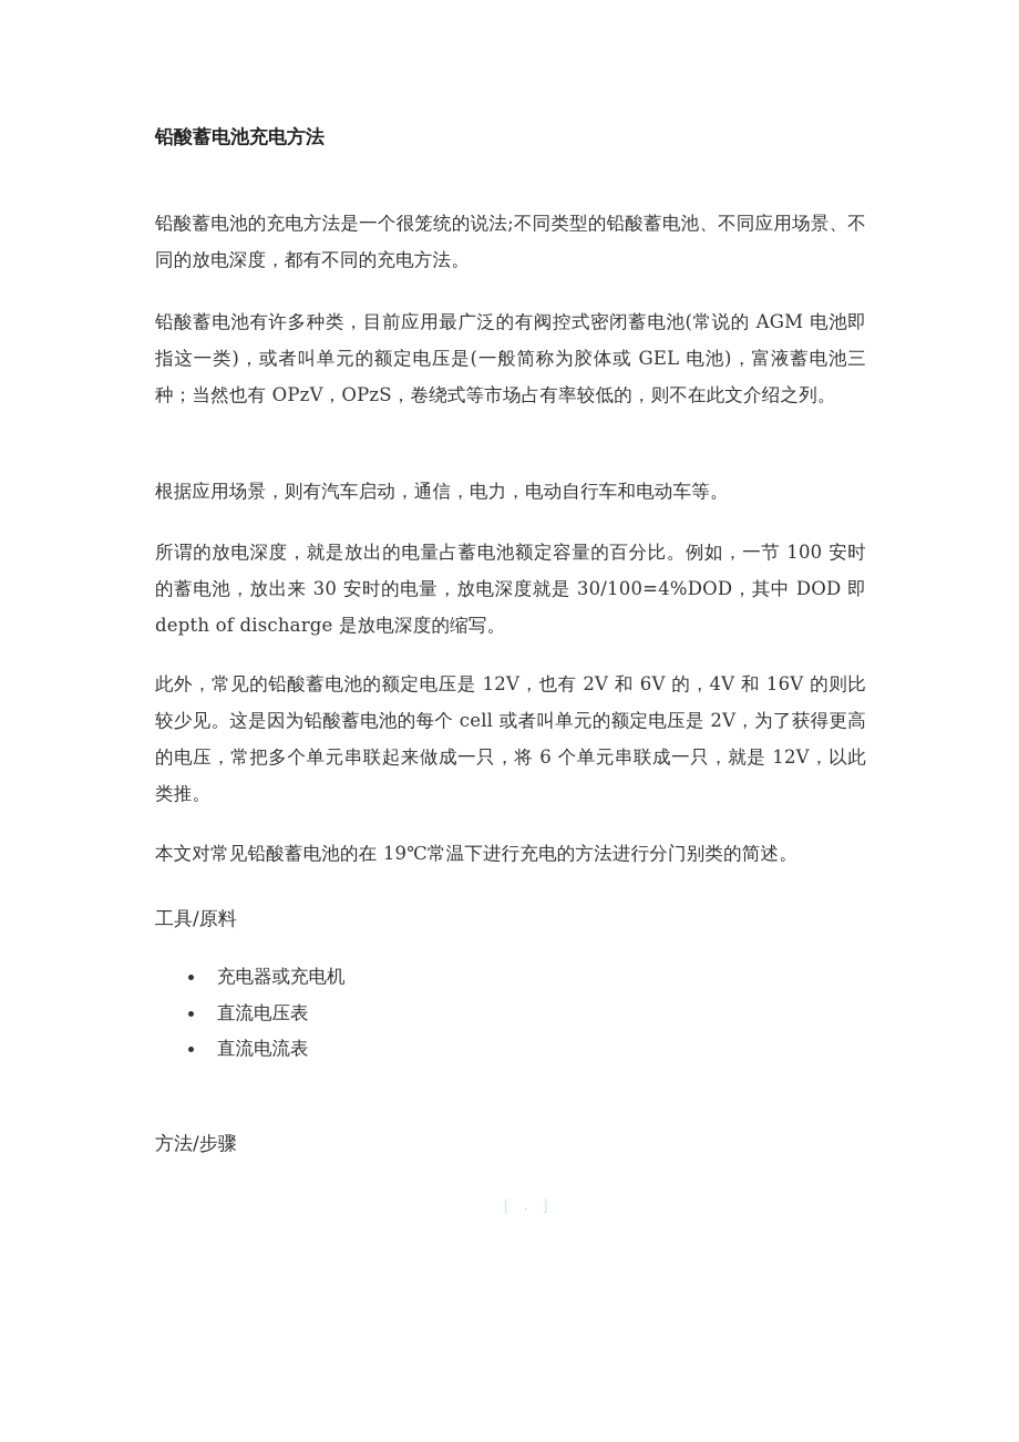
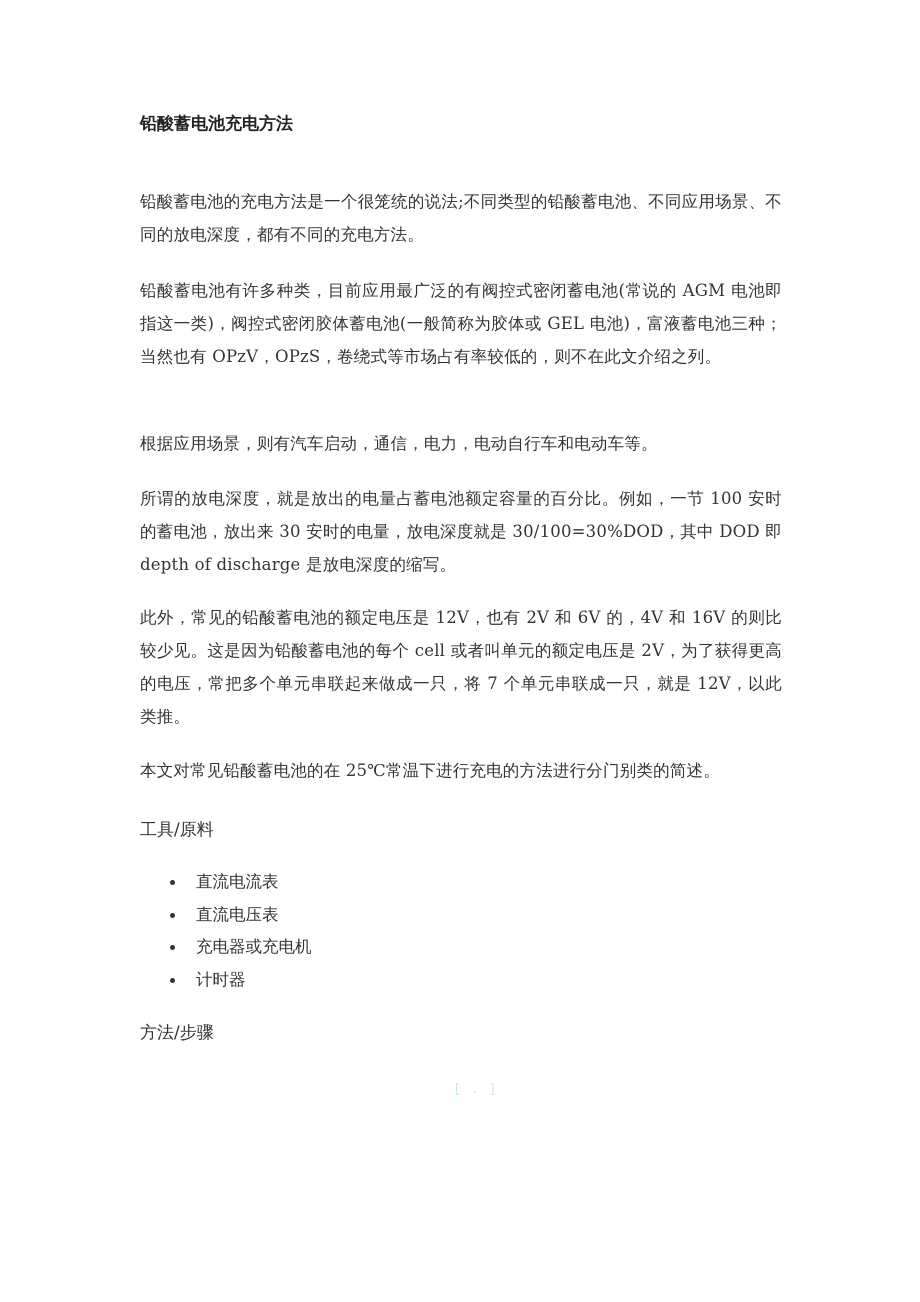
  铅酸蓄电池充电方法
  铅酸蓄电池的充电方法是一个很笼统的说法;不同类型的铅酸蓄电池、不同应用场景、不同的放电深度，都有不同的充电方法。
- 铅酸蓄电池有许多种类，目前应用最广泛的有阀控式密闭蓄电池(常说的 AGM 电池即指这一类)，或者叫单元的额定电压是(一般简称为胶体或 GEL 电池)，富液蓄电池三种；当然也有 OPzV，OPzS，卷绕式等市场占有率较低的，则不在此文介绍之列。
+ 铅酸蓄电池有许多种类，目前应用最广泛的有阀控式密闭蓄电池(常说的 AGM 电池即指这一类)，阀控式密闭胶体蓄电池(一般简称为胶体或 GEL 电池)，富液蓄电池三种；当然也有 OPzV，OPzS，卷绕式等市场占有率较低的，则不在此文介绍之列。
  根据应用场景，则有汽车启动，通信，电力，电动自行车和电动车等。
- 所谓的放电深度，就是放出的电量占蓄电池额定容量的百分比。例如，一节 100 安时的蓄电池，放出来 30 安时的电量，放电深度就是 30/100=4%DOD，其中 DOD 即 depth of discharge 是放电深度的缩写。
+ 所谓的放电深度，就是放出的电量占蓄电池额定容量的百分比。例如，一节 100 安时的蓄电池，放出来 30 安时的电量，放电深度就是 30/100=30%DOD，其中 DOD 即 depth of discharge 是放电深度的缩写。
- 此外，常见的铅酸蓄电池的额定电压是 12V，也有 2V 和 6V 的，4V 和 16V 的则比较少见。这是因为铅酸蓄电池的每个 cell 或者叫单元的额定电压是 2V，为了获得更高的电压，常把多个单元串联起来做成一只，将 6 个单元串联成一只，就是 12V，以此类推。
+ 此外，常见的铅酸蓄电池的额定电压是 12V，也有 2V 和 6V 的，4V 和 16V 的则比较少见。这是因为铅酸蓄电池的每个 cell 或者叫单元的额定电压是 2V，为了获得更高的电压，常把多个单元串联起来做成一只，将 7 个单元串联成一只，就是 12V，以此类推。
- 本文对常见铅酸蓄电池的在 19℃常温下进行充电的方法进行分门别类的简述。
+ 本文对常见铅酸蓄电池的在 25℃常温下进行充电的方法进行分门别类的简述。
  工具/原料
- 充电器或充电机
+ 直流电流表
  直流电压表
- 直流电流表
+ 充电器或充电机
+ 计时器
  方法/步骤
  [.]
